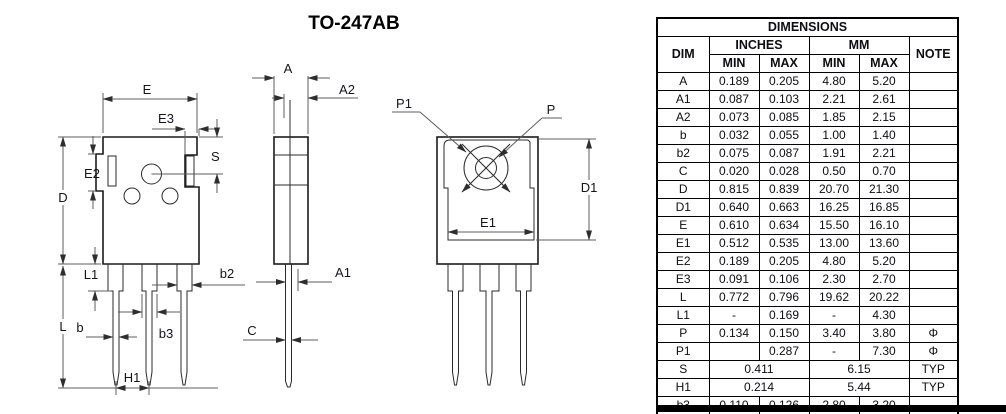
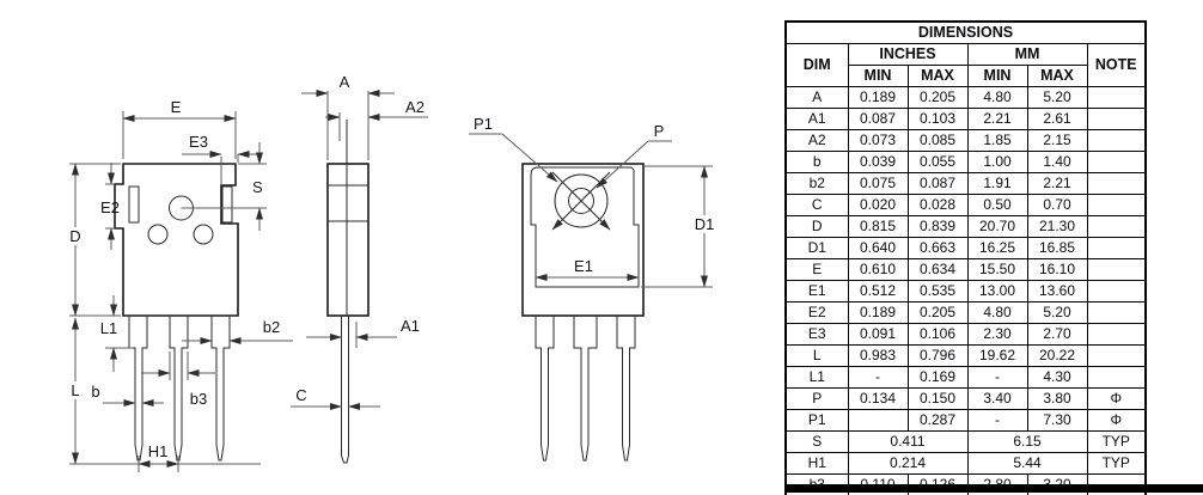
- TO-247AB
  E
  E3
  S
  E2
  D
  L
  L1
  b
  b3
  b2
  H1
  A
  A2
  A1
  C
  P1
  P
  D1
  E1
  DIMENSIONS
  DIM	INCHES	MM	NOTE
  MIN	MAX	MIN	MAX
  A	0.189	0.205	4.80	5.20
  A1	0.087	0.103	2.21	2.61
  A2	0.073	0.085	1.85	2.15
- b	0.032	0.055	1.00	1.40
+ b	0.039	0.055	1.00	1.40
  b2	0.075	0.087	1.91	2.21
  C	0.020	0.028	0.50	0.70
  D	0.815	0.839	20.70	21.30
  D1	0.640	0.663	16.25	16.85
  E	0.610	0.634	15.50	16.10
  E1	0.512	0.535	13.00	13.60
  E2	0.189	0.205	4.80	5.20
  E3	0.091	0.106	2.30	2.70
- L	0.772	0.796	19.62	20.22
+ L	0.983	0.796	19.62	20.22
  L1	-	0.169	-	4.30
  P	0.134	0.150	3.40	3.80	Φ
  P1		0.287	-	7.30	Φ
  S	0.411	6.15	TYP
  H1	0.214	5.44	TYP
